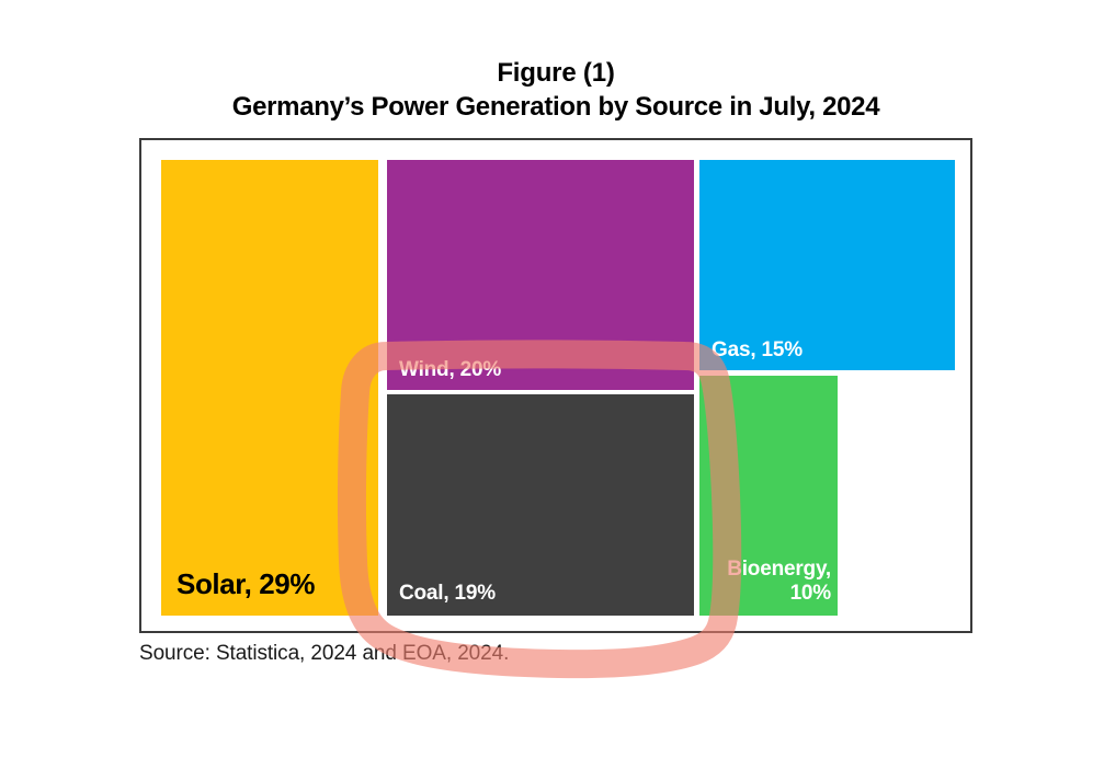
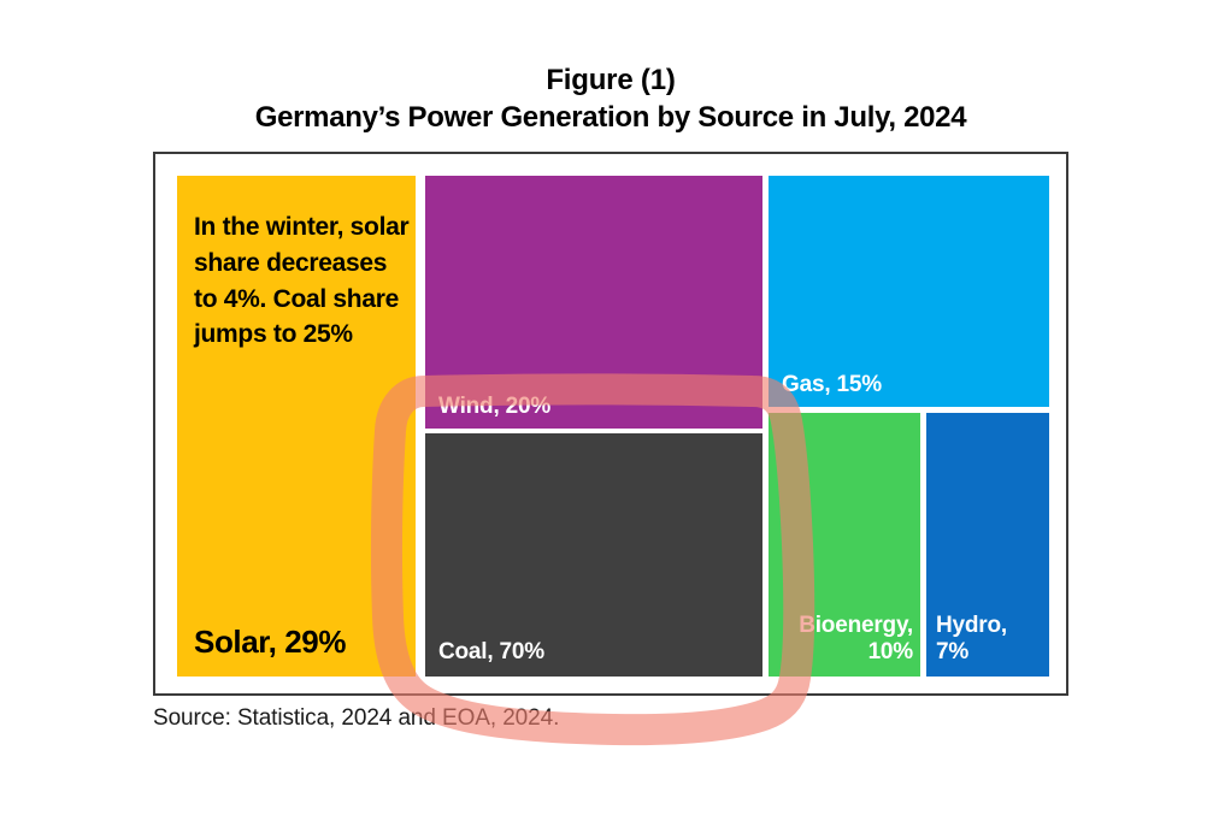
  Figure (1)
  Germany’s Power Generation by Source in July, 2024
+ In the winter, solar share decreases to 4%. Coal share jumps to 25%
  Solar, 29%
  Wind, 20%
- Coal, 19%
+ Coal, 70%
  Gas, 15%
  Bioenergy,
  10%
+ Hydro,
+ 7%
  Source: Statistica, 2024 and EOA, 2024.
